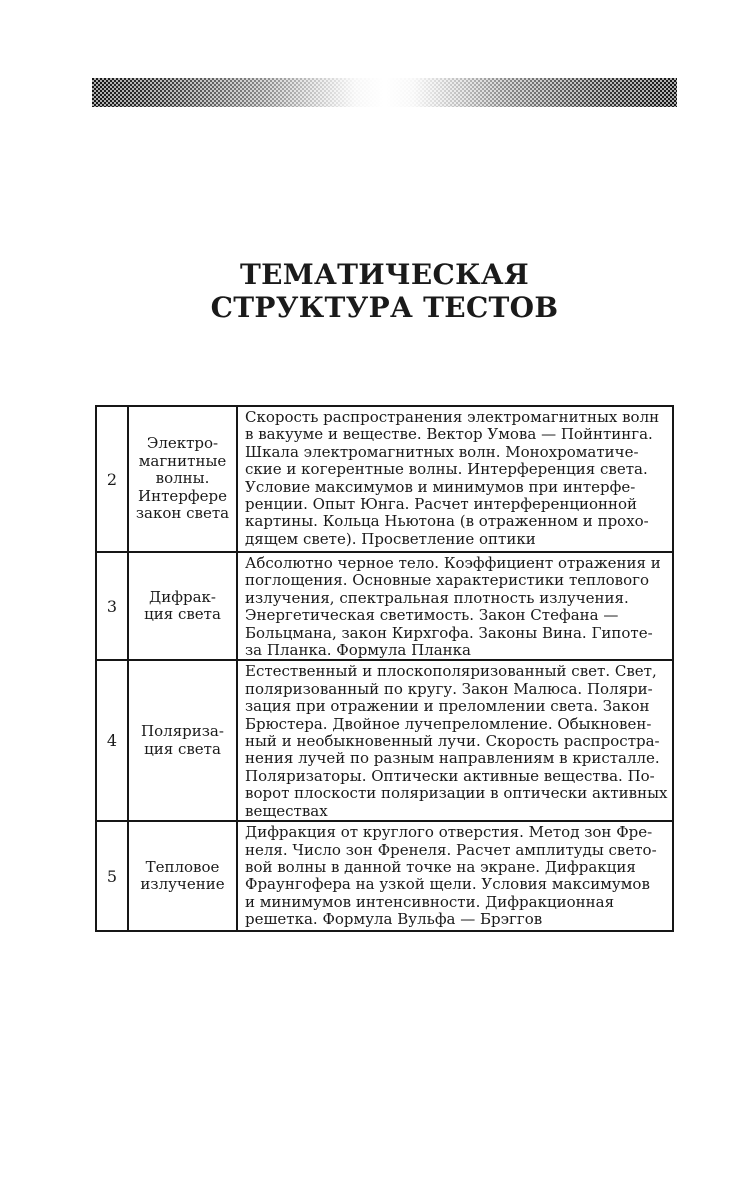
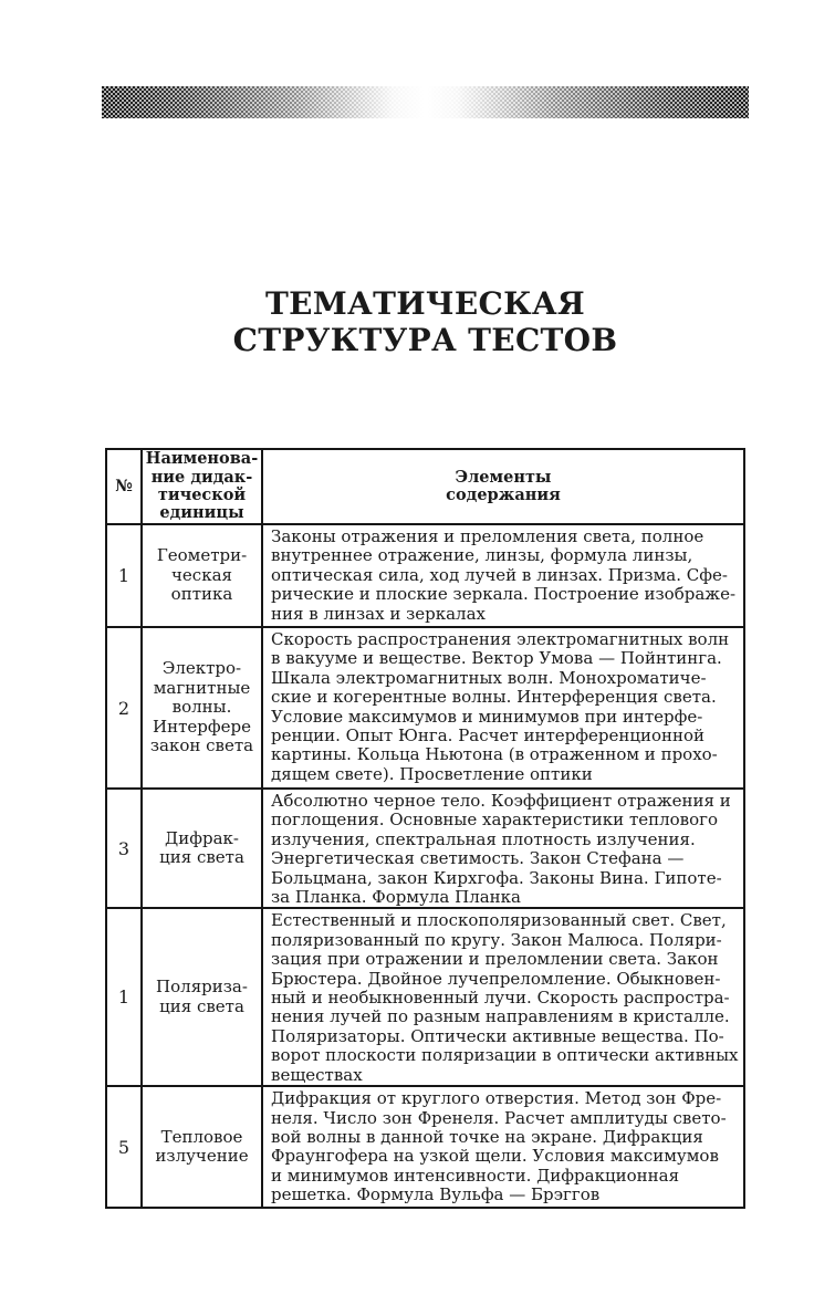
  ТЕМАТИЧЕСКАЯ
  СТРУКТУРА ТЕСТОВ
+ №	Наименова- ние дидак- тической единицы	Элементы содержания
+ 1	Геометри- ческая оптика	Законы отражения и преломления света, полное внутреннее отражение, линзы, формула линзы, оптическая сила, ход лучей в линзах. Призма. Сфе- рические и плоские зеркала. Построение изображе- ния в линзах и зеркалах
  2	Электро- магнитные волны. Интерфере закон света	Скорость распространения электромагнитных волн в вакууме и веществе. Вектор Умова — Пойнтинга. Шкала электромагнитных волн. Монохроматиче- ские и когерентные волны. Интерференция света. Условие максимумов и минимумов при интерфе- ренции. Опыт Юнга. Расчет интерференционной картины. Кольца Ньютона (в отраженном и прохо- дящем свете). Просветление оптики
  3	Дифрак- ция света	Абсолютно черное тело. Коэффициент отражения и поглощения. Основные характеристики теплового излучения, спектральная плотность излучения. Энергетическая светимость. Закон Стефана — Больцмана, закон Кирхгофа. Законы Вина. Гипоте- за Планка. Формула Планка
- 4	Поляриза- ция света	Естественный и плоскополяризованный свет. Свет, поляризованный по кругу. Закон Малюса. Поляри- зация при отражении и преломлении света. Закон Брюстера. Двойное лучепреломление. Обыкновен- ный и необыкновенный лучи. Скорость распростра- нения лучей по разным направлениям в кристалле. Поляризаторы. Оптически активные вещества. По- ворот плоскости поляризации в оптически активных веществах
+ 1	Поляриза- ция света	Естественный и плоскополяризованный свет. Свет, поляризованный по кругу. Закон Малюса. Поляри- зация при отражении и преломлении света. Закон Брюстера. Двойное лучепреломление. Обыкновен- ный и необыкновенный лучи. Скорость распростра- нения лучей по разным направлениям в кристалле. Поляризаторы. Оптически активные вещества. По- ворот плоскости поляризации в оптически активных веществах
  5	Тепловое излучение	Дифракция от круглого отверстия. Метод зон Фре- неля. Число зон Френеля. Расчет амплитуды свето- вой волны в данной точке на экране. Дифракция Фраунгофера на узкой щели. Условия максимумов и минимумов интенсивности. Дифракционная решетка. Формула Вульфа — Брэггов
